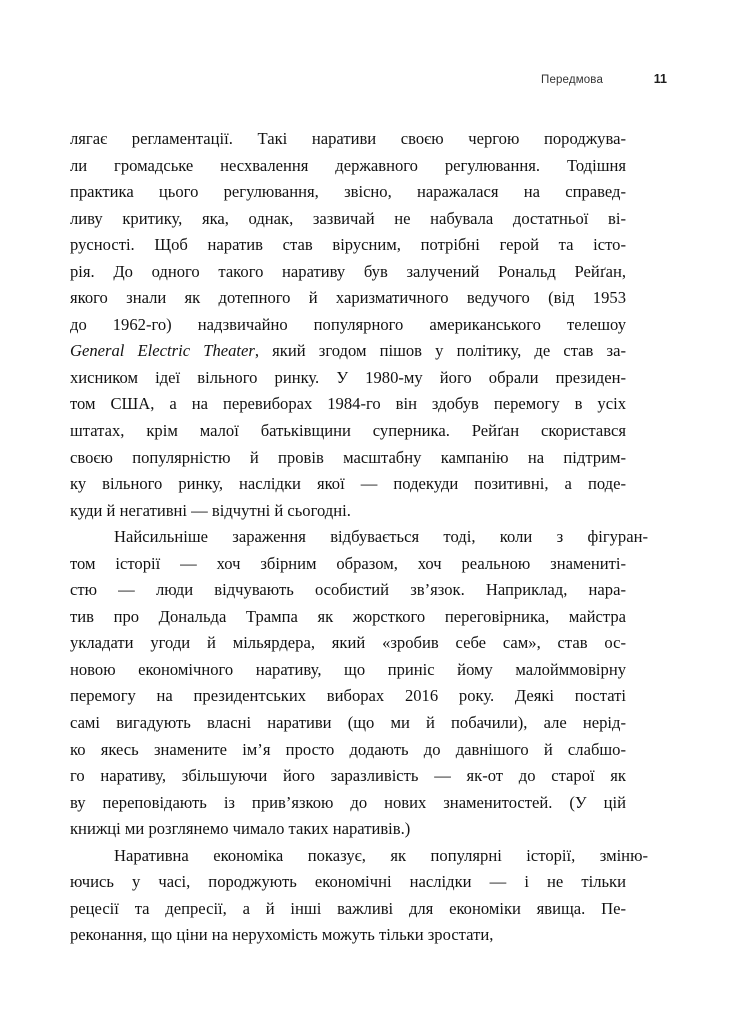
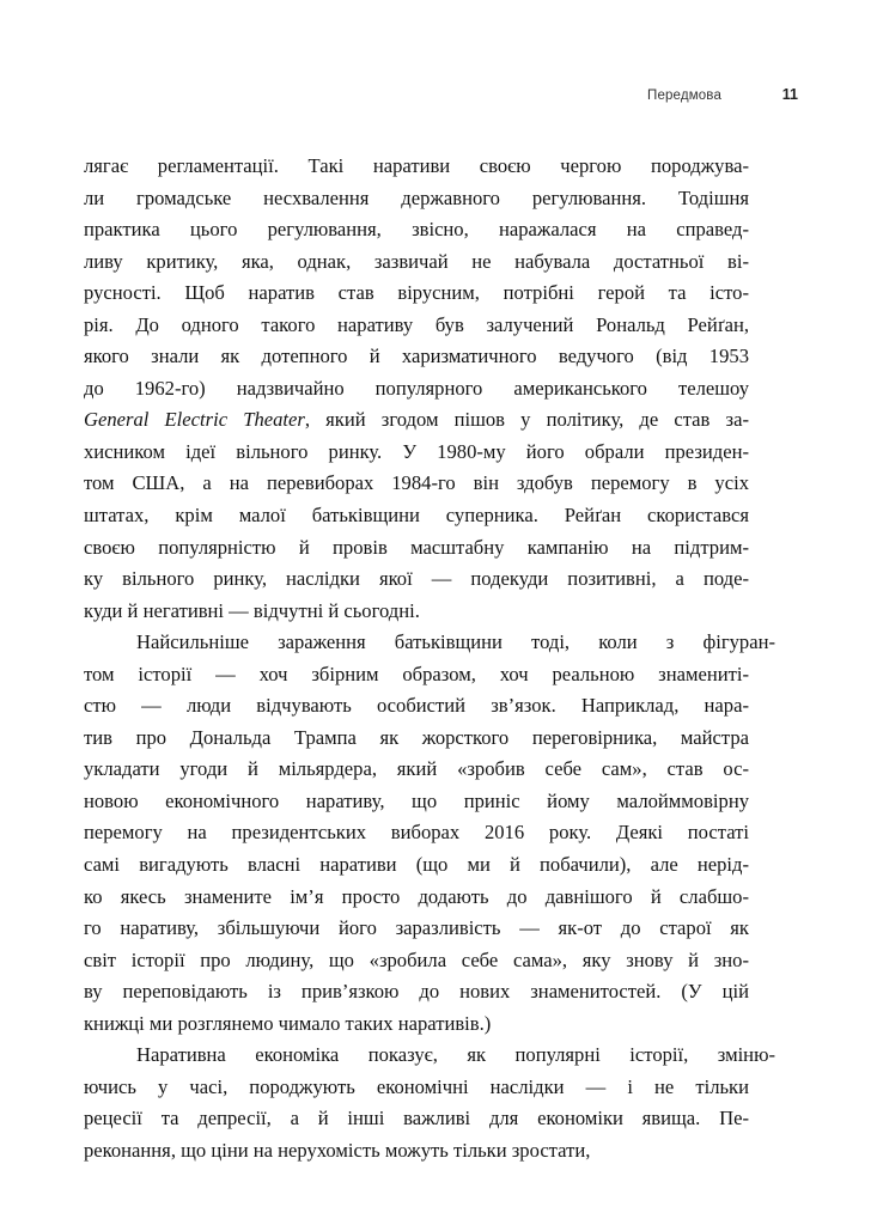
  Передмова
  11
  лягає регламентації. Такі наративи своєю чергою породжува-
  ли громадське несхвалення державного регулювання. Тодішня
  практика цього регулювання, звісно, наражалася на справед-
  ливу критику, яка, однак, зазвичай не набувала достатньої ві-
  русності. Щоб наратив став вірусним, потрібні герой та істо-
  рія. До одного такого наративу був залучений Рональд Рейґан,
  якого знали як дотепного й харизматичного ведучого (від 1953
  до 1962-го) надзвичайно популярного американського телешоу
  General Electric Theater, який згодом пішов у політику, де став за-
  хисником ідеї вільного ринку. У 1980-му його обрали президен-
  том США, а на перевиборах 1984-го він здобув перемогу в усіх
  штатах, крім малої батьківщини суперника. Рейґан скористався
  своєю популярністю й провів масштабну кампанію на підтрим-
  ку вільного ринку, наслідки якої — подекуди позитивні, а поде-
  куди й негативні — відчутні й сьогодні.
- Найсильніше зараження відбувається тоді, коли з фігуран-
+ Найсильніше зараження батьківщини тоді, коли з фігуран-
  том історії — хоч збірним образом, хоч реальною знамениті-
  стю — люди відчувають особистий зв’язок. Наприклад, нара-
  тив про Дональда Трампа як жорсткого переговірника, майстра
  укладати угоди й мільярдера, який «зробив себе сам», став ос-
  новою економічного наративу, що приніс йому малойммовірну
  перемогу на президентських виборах 2016 року. Деякі постаті
  самі вигадують власні наративи (що ми й побачили), але нерід-
  ко якесь знаменитe ім’я просто додають до давнішого й слабшо-
  го наративу, збільшуючи його заразливість — як-от до старої як
+ світ історії про людину, що «зробила себе сама», яку знову й зно-
  ву переповідають із прив’язкою до нових знаменитостей. (У цій
  книжці ми розглянемо чимало таких наративів.)
  Наративна економіка показує, як популярні історії, зміню-
  ючись у часі, породжують економічні наслідки — і не тільки
  рецесії та депресії, а й інші важливі для економіки явища. Пе-
  реконання, що ціни на нерухомість можуть тільки зростати,
